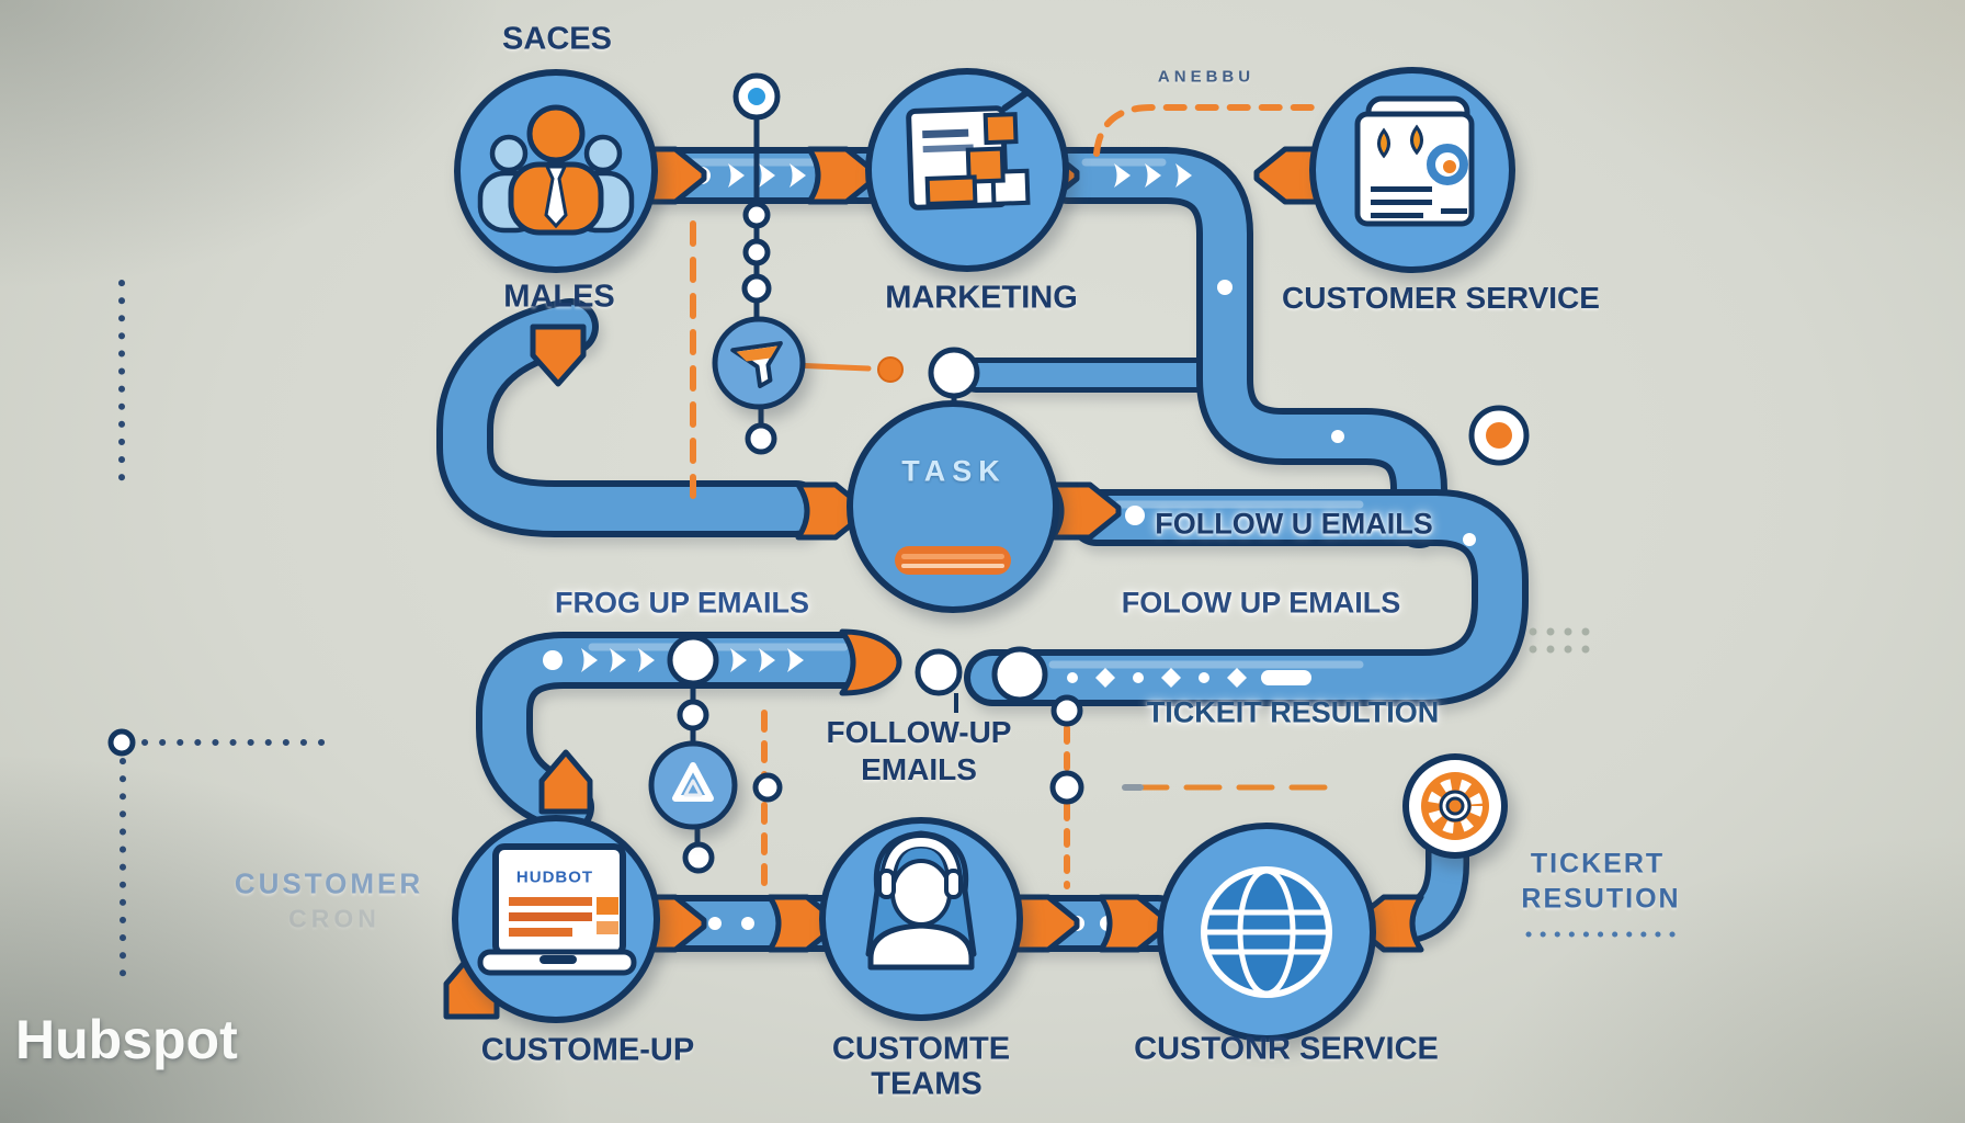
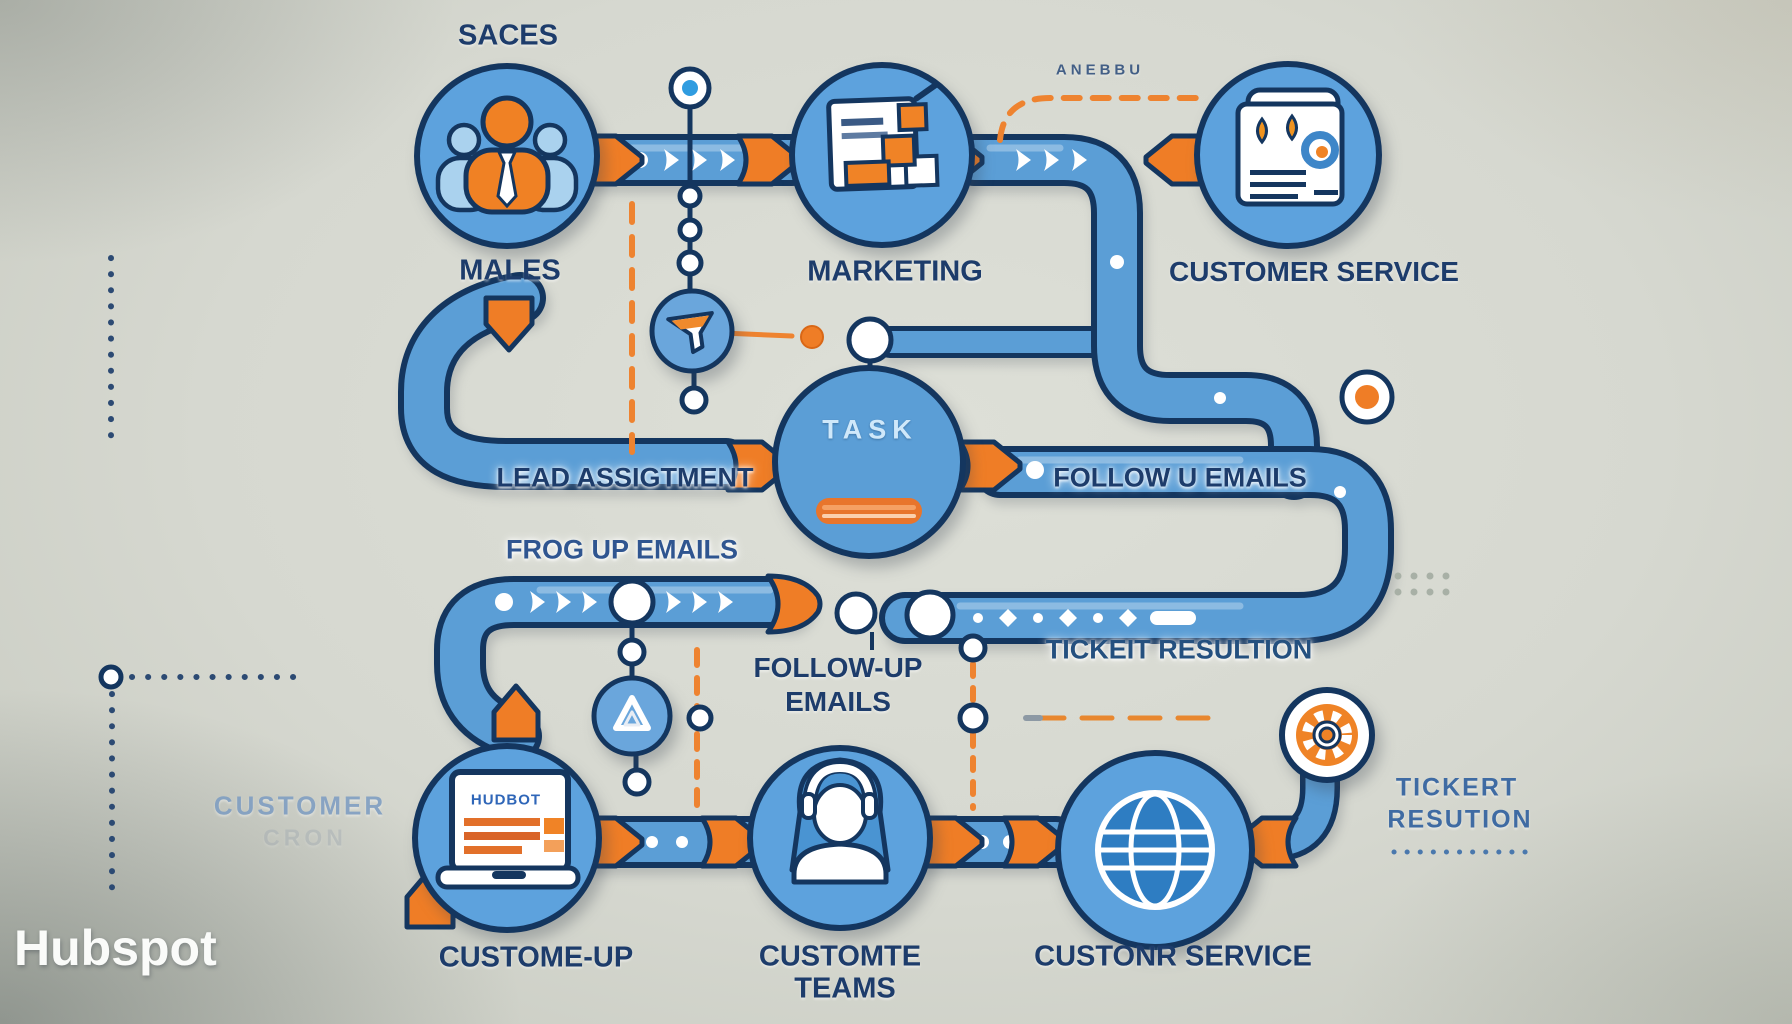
  SACES
  MALES
  MARKETING
  CUSTOMER SERVICE
  ANEBBU
  TASK
+ LEAD ASSIGTMENT
  FROG UP EMAILS
  FOLLOW U EMAILS
- FOLOW UP EMAILS
  FOLLOW-UP
  EMAILS
  TICKEIT RESULTION
  TICKERT
  RESUTION
  CUSTOMER
  CRON
  Hubspot
  HUDBOT
  CUSTOME-UP
  CUSTOMTE
  TEAMS
  CUSTONR SERVICE
